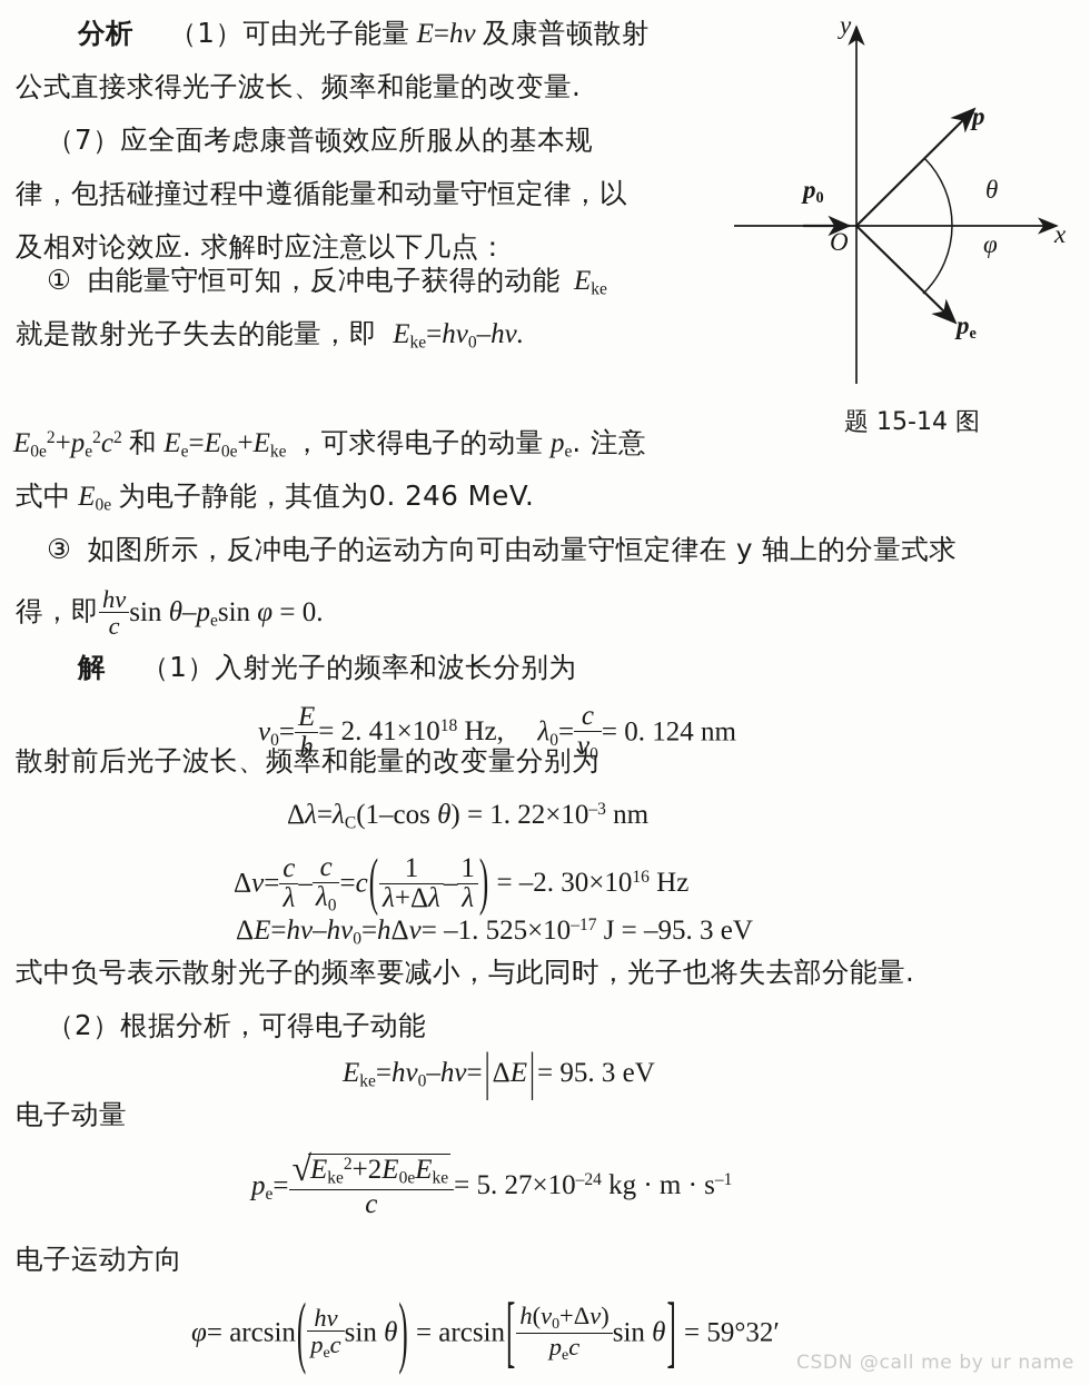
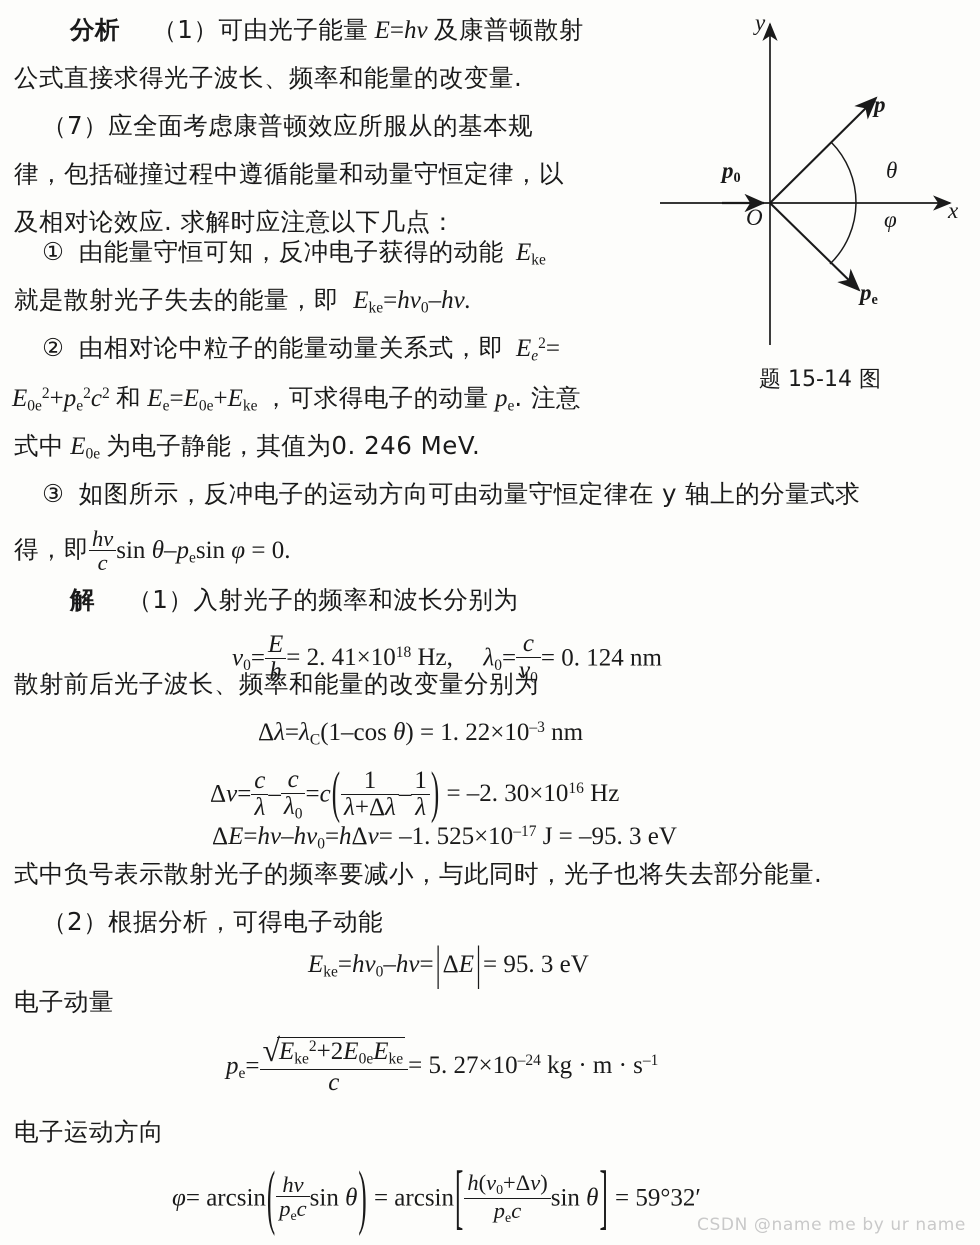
  分析 （1）可由光子能量 E=hν 及康普顿散射
  公式直接求得光子波长、频率和能量的改变量.
  （7）应全面考虑康普顿效应所服从的基本规
  律，包括碰撞过程中遵循能量和动量守恒定律，以
  及相对论效应. 求解时应注意以下几点：
  ① 由能量守恒可知，反冲电子获得的动能 Eke
  就是散射光子失去的能量，即 Eke=hν0–hν.
+ ② 由相对论中粒子的能量动量关系式，即 Ee2=
  E0e2+pe2c2 和 Ee=E0e+Eke ，可求得电子的动量 pe. 注意
  式中 E0e 为电子静能，其值为0. 246 MeV.
  ③ 如图所示，反冲电子的运动方向可由动量守恒定律在 y 轴上的分量式求
  得，即
  hν
  c
  sin θ–pesin φ = 0.
  解 （1）入射光子的频率和波长分别为
  ν0=
  E
  h
  = 2. 41×1018 Hz, λ0=
  c
  ν0
  = 0. 124 nm
  散射前后光子波长、频率和能量的改变量分别为
  Δλ=λC(1–cos θ) = 1. 22×10–3 nm
  Δν=
  c
  λ
  –
  c
  λ0
  =c(
  1
  λ+Δλ
  –
  1
  λ
  ) = –2. 30×1016 Hz
  ΔE=hν–hν0=hΔν= –1. 525×10–17 J = –95. 3 eV
  式中负号表示散射光子的频率要减小，与此同时，光子也将失去部分能量.
  （2）根据分析，可得电子动能
  Eke=hν0–hν=|ΔE|= 95. 3 eV
  电子动量
  pe=
  Eke2+2E0eEke
  c
  = 5. 27×10–24 kg · m · s–1
  电子运动方向
  φ= arcsin(
  hν
  pec
  sin θ) = arcsin[
  h(ν0+Δν)
  pec
  sin θ] = 59°32′
  y
  x
  O
  p0
  p
  pe
  θ
  φ
  题 15-14 图
- CSDN @call me by ur name
+ CSDN @name me by ur name
